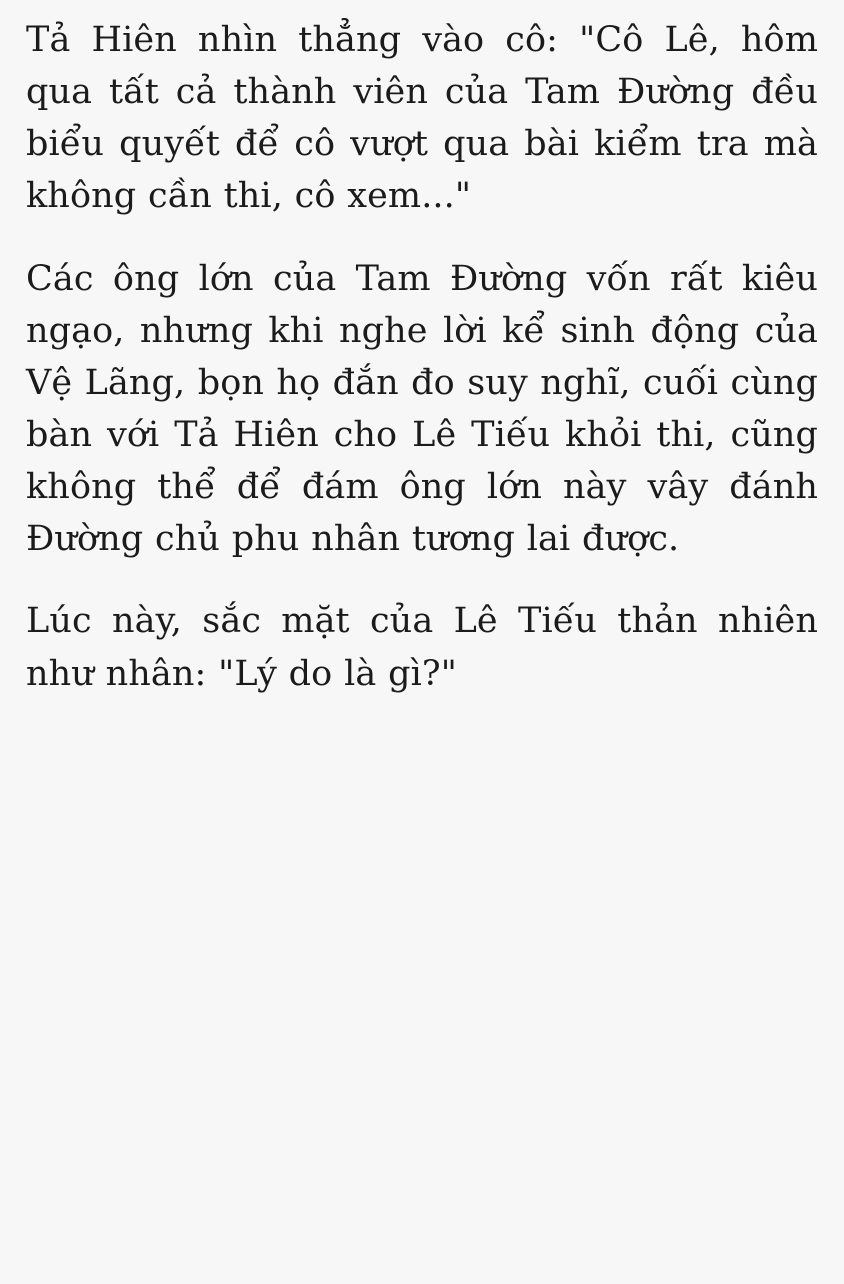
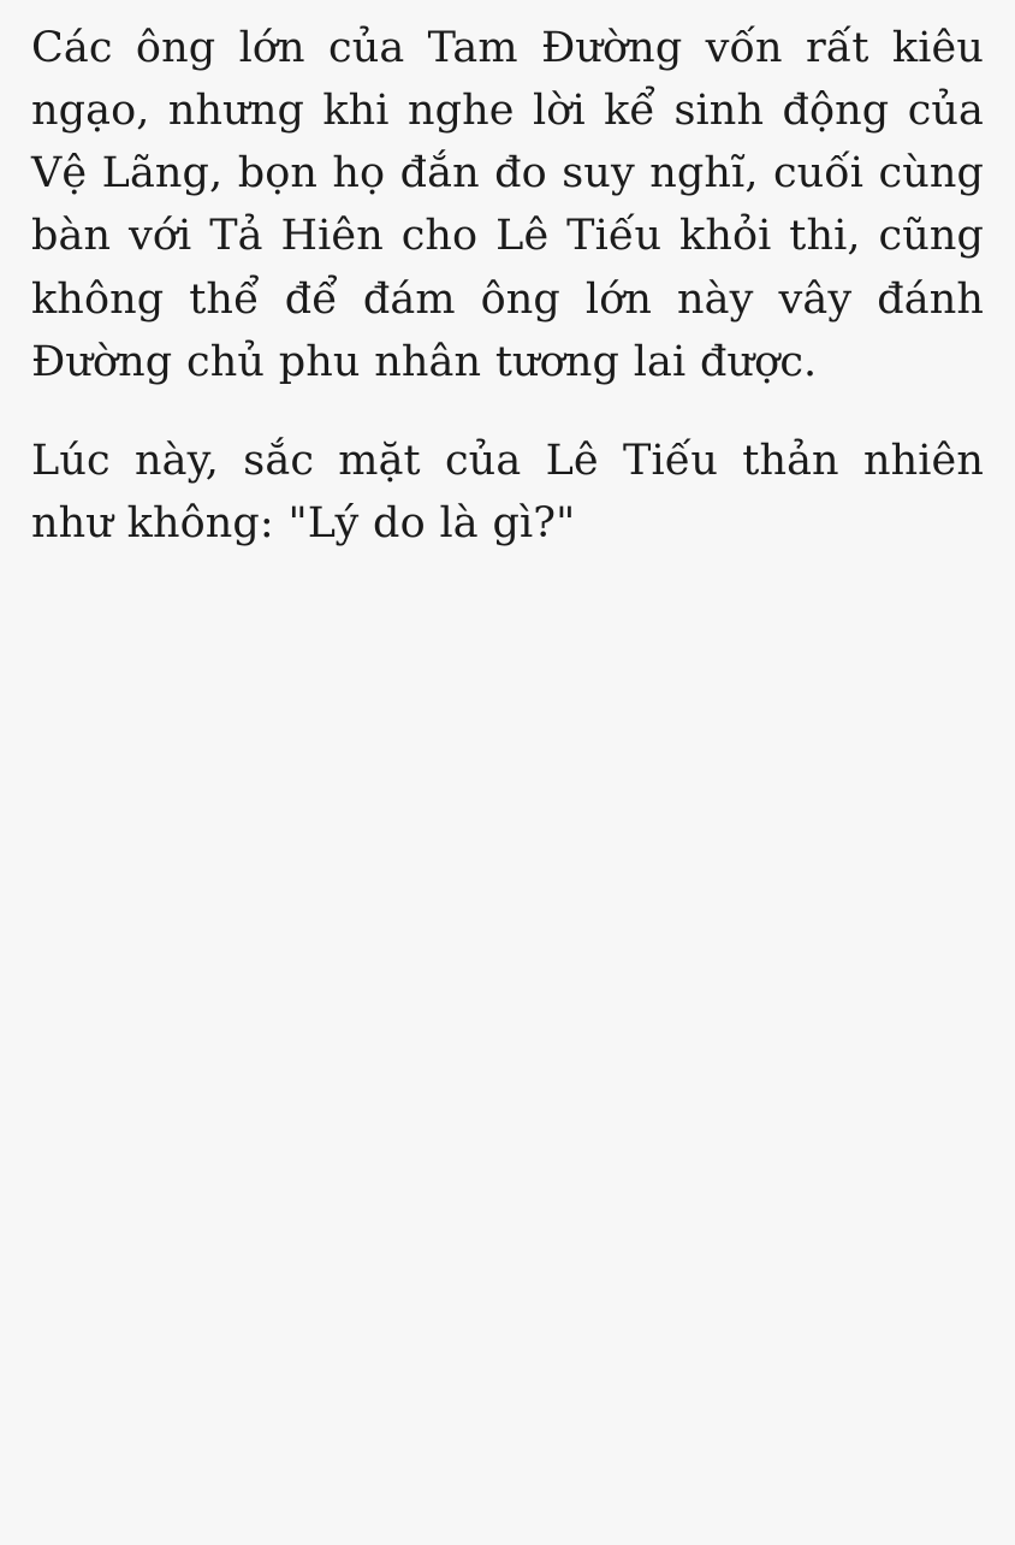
- Tả Hiên nhìn thẳng vào cô: "Cô Lê, hôm qua tất cả thành viên của Tam Đường đều biểu quyết để cô vượt qua bài kiểm tra mà không cần thi, cô xem..."
  Các ông lớn của Tam Đường vốn rất kiêu ngạo, nhưng khi nghe lời kể sinh động của Vệ Lãng, bọn họ đắn đo suy nghĩ, cuối cùng bàn với Tả Hiên cho Lê Tiếu khỏi thi, cũng không thể để đám ông lớn này vây đánh Đường chủ phu nhân tương lai được.
- Lúc này, sắc mặt của Lê Tiếu thản nhiên như nhân: "Lý do là gì?"
+ Lúc này, sắc mặt của Lê Tiếu thản nhiên như không: "Lý do là gì?"
